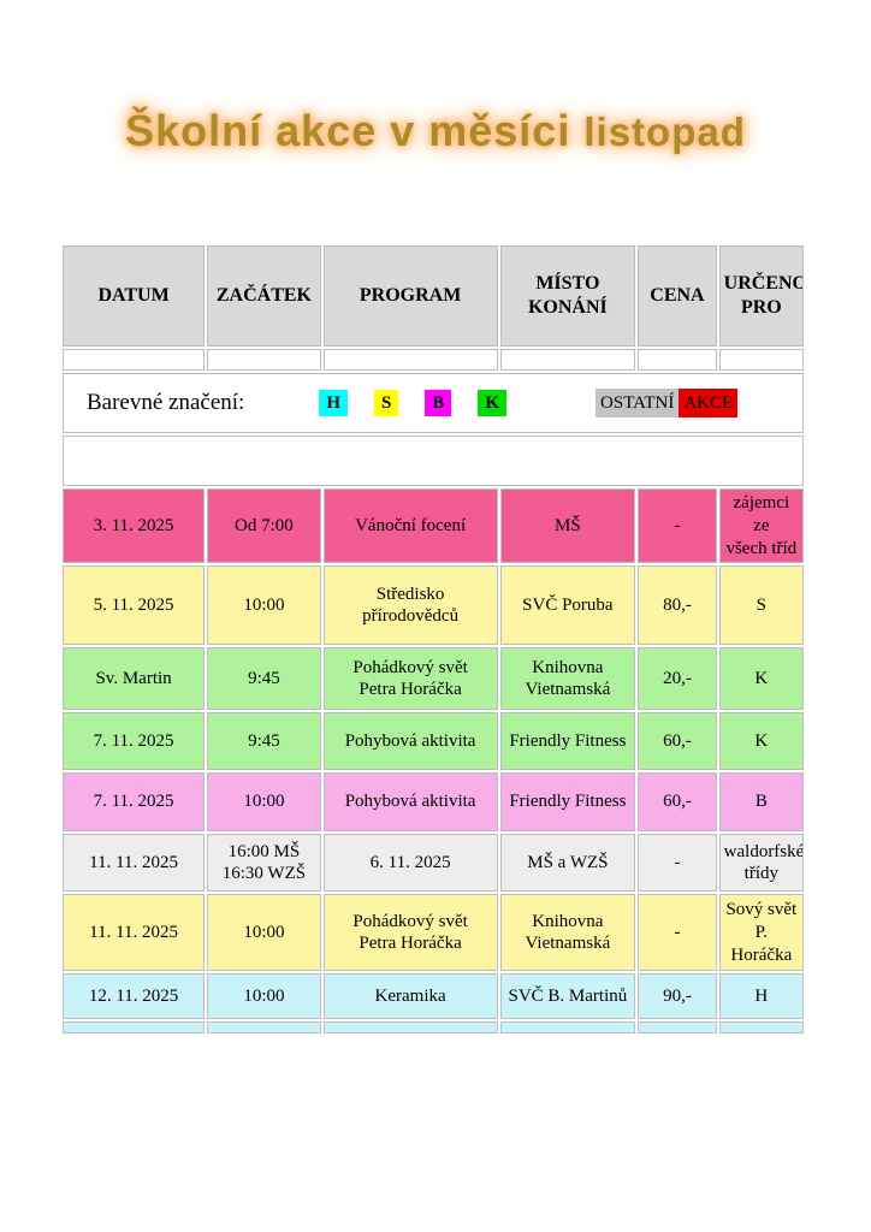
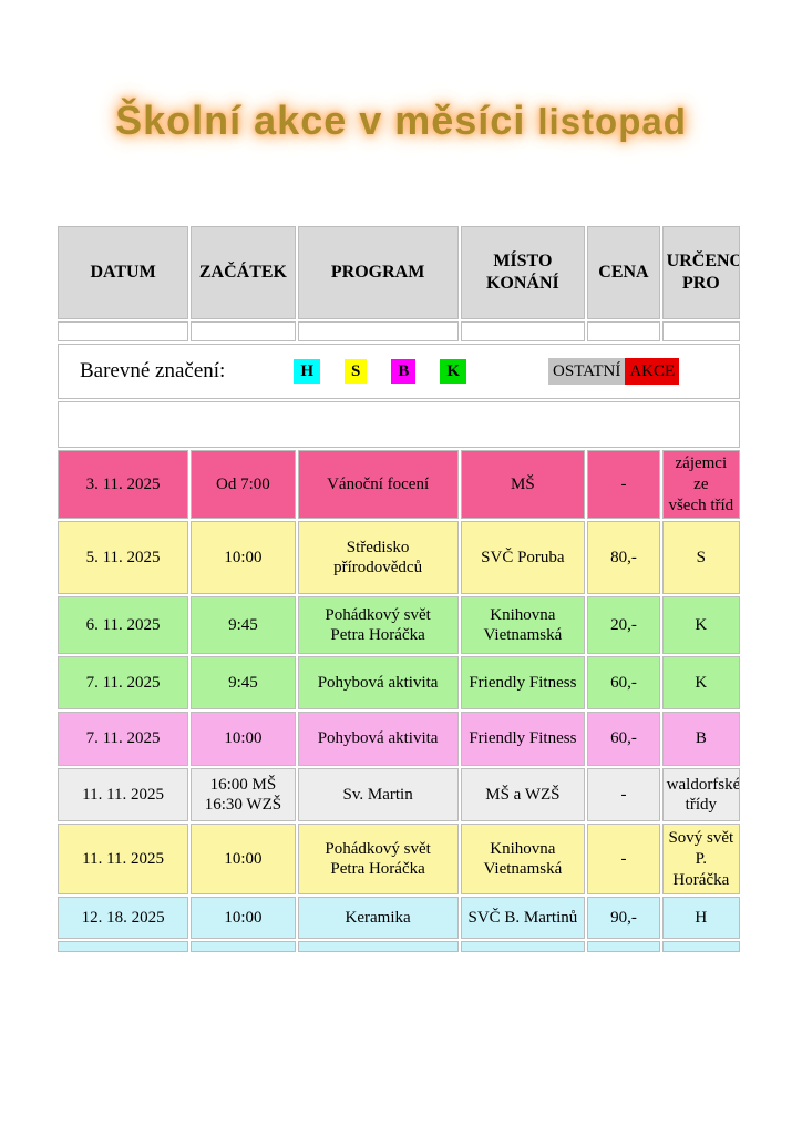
  Školní akce v měsíci listopad
  DATUM	ZAČÁTEK	PROGRAM	MÍSTO KONÁNÍ	CENA	URČENO PRO
  Barevné značení: H S B K OSTATNÍ AKCE
  3. 11. 2025	Od 7:00	Vánoční focení	MŠ	-	zájemci ze všech tříd
  5. 11. 2025	10:00	Středisko přírodovědců	SVČ Poruba	80,-	S
- Sv. Martin	9:45	Pohádkový svět Petra Horáčka	Knihovna Vietnamská	20,-	K
+ 6. 11. 2025	9:45	Pohádkový svět Petra Horáčka	Knihovna Vietnamská	20,-	K
  7. 11. 2025	9:45	Pohybová aktivita	Friendly Fitness	60,-	K
  7. 11. 2025	10:00	Pohybová aktivita	Friendly Fitness	60,-	B
- 11. 11. 2025	16:00 MŠ 16:30 WZŠ	6. 11. 2025	MŠ a WZŠ	-	waldorfské třídy
+ 11. 11. 2025	16:00 MŠ 16:30 WZŠ	Sv. Martin	MŠ a WZŠ	-	waldorfské třídy
  11. 11. 2025	10:00	Pohádkový svět Petra Horáčka	Knihovna Vietnamská	-	Sový svět P. Horáčka
- 12. 11. 2025	10:00	Keramika	SVČ B. Martinů	90,-	H
+ 12. 18. 2025	10:00	Keramika	SVČ B. Martinů	90,-	H
